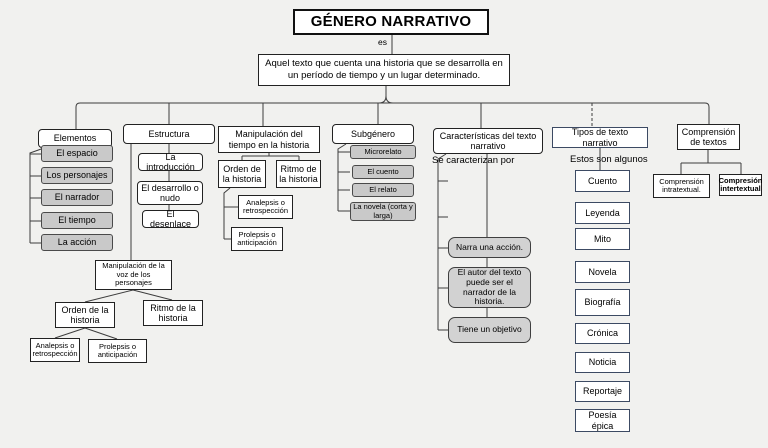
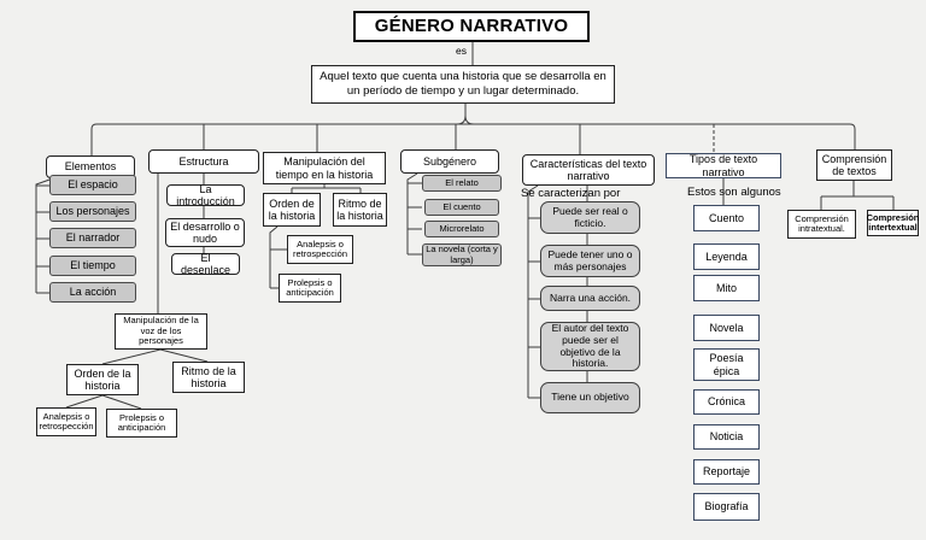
  GÉNERO NARRATIVO
  es
  Aquel texto que cuenta una historia que se desarrolla en un período de tiempo y un lugar determinado.
  Elementos
  Estructura
  Manipulación del tiempo en la historia
  Subgénero
  Características del texto narrativo
  Tipos de texto narrativo
  Comprensión de textos
  El espacio
  Los personajes
  El narrador
  El tiempo
  La acción
  La introducción
  El desarrollo o nudo
  El desenlace
  Manipulación de la voz de los personajes
  Orden de la historia
  Ritmo de la historia
  Analepsis o retrospección
  Prolepsis o anticipación
  Orden de la historia
  Ritmo de la historia
  Analepsis o retrospección
  Prolepsis o anticipación
- Microrelato
+ El relato
  El cuento
- El relato
+ Microrelato
  La novela (corta y larga)
  Se caracterizan por
+ Puede ser real o ficticio.
+ Puede tener uno o más personajes
  Narra una acción.
- El autor del texto puede ser el narrador de la historia.
+ El autor del texto puede ser el objetivo de la historia.
  Tiene un objetivo
  Estos son algunos
  Cuento
  Leyenda
  Mito
  Novela
- Biografía
+ Poesía épica
  Crónica
  Noticia
  Reportaje
- Poesía épica
+ Biografía
  Comprensión intratextual.
  Compresión intertextual
